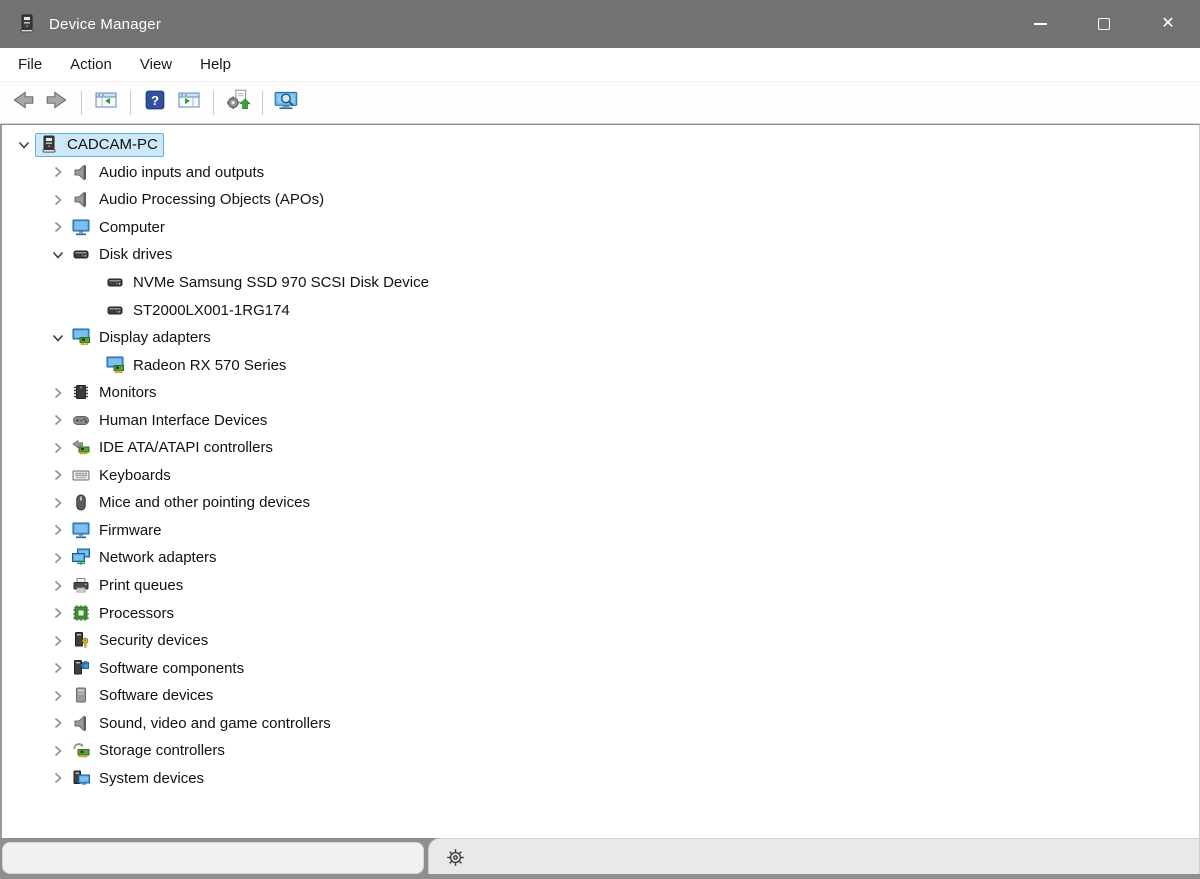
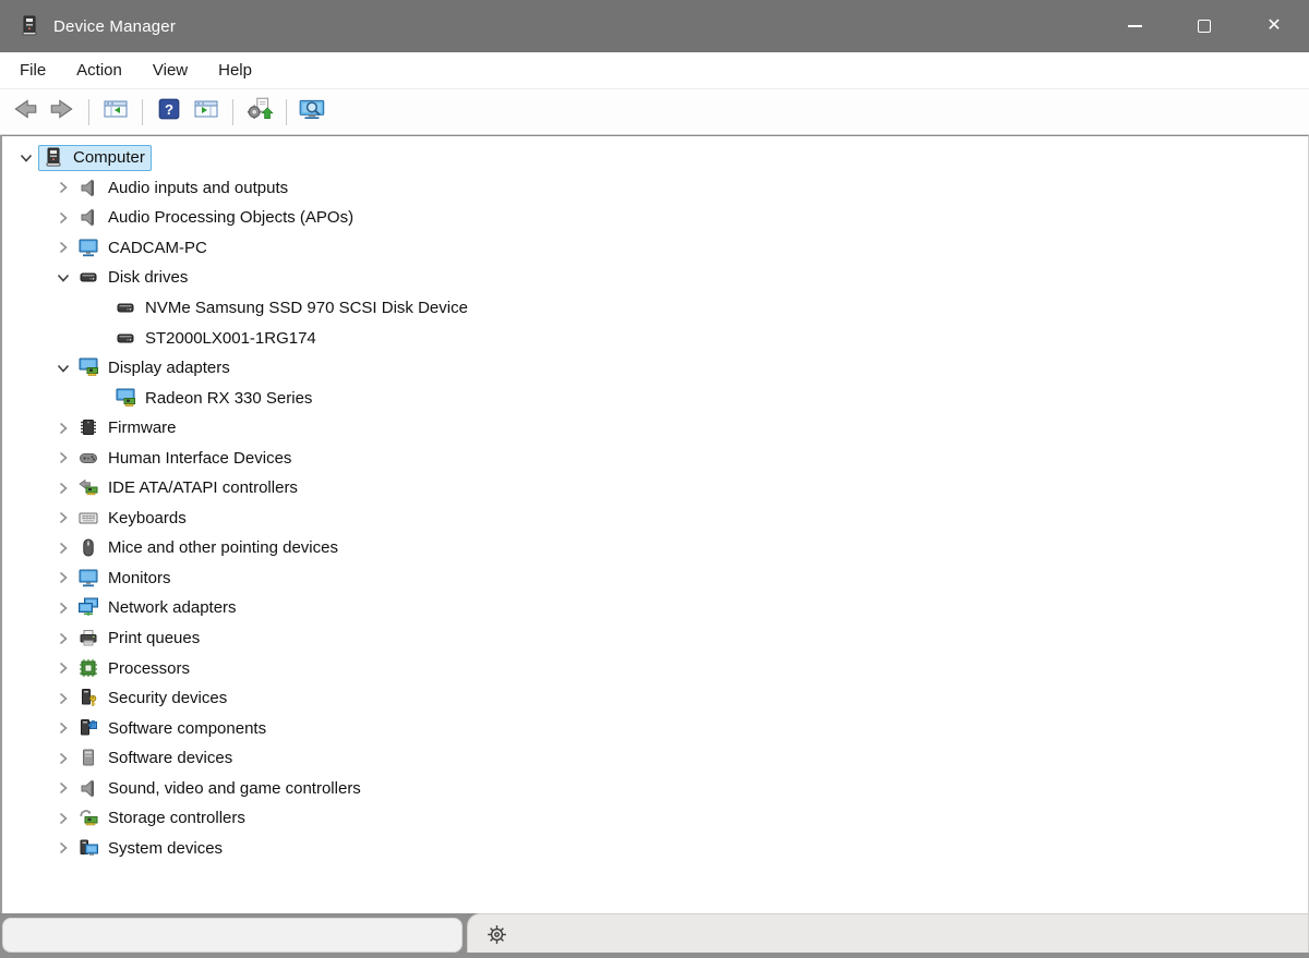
  Device Manager
  ✕
  File
  Action
  View
  Help
  ?
- CADCAM-PC
+ Computer
  Audio inputs and outputs
  Audio Processing Objects (APOs)
- Computer
+ CADCAM-PC
  Disk drives
  NVMe Samsung SSD 970 SCSI Disk Device
  ST2000LX001-1RG174
  Display adapters
- Radeon RX 570 Series
+ Radeon RX 330 Series
- Monitors
+ Firmware
  Human Interface Devices
  IDE ATA/ATAPI controllers
  Keyboards
  Mice and other pointing devices
- Firmware
+ Monitors
  Network adapters
  Print queues
  Processors
  Security devices
  Software components
  Software devices
  Sound, video and game controllers
  Storage controllers
  System devices
